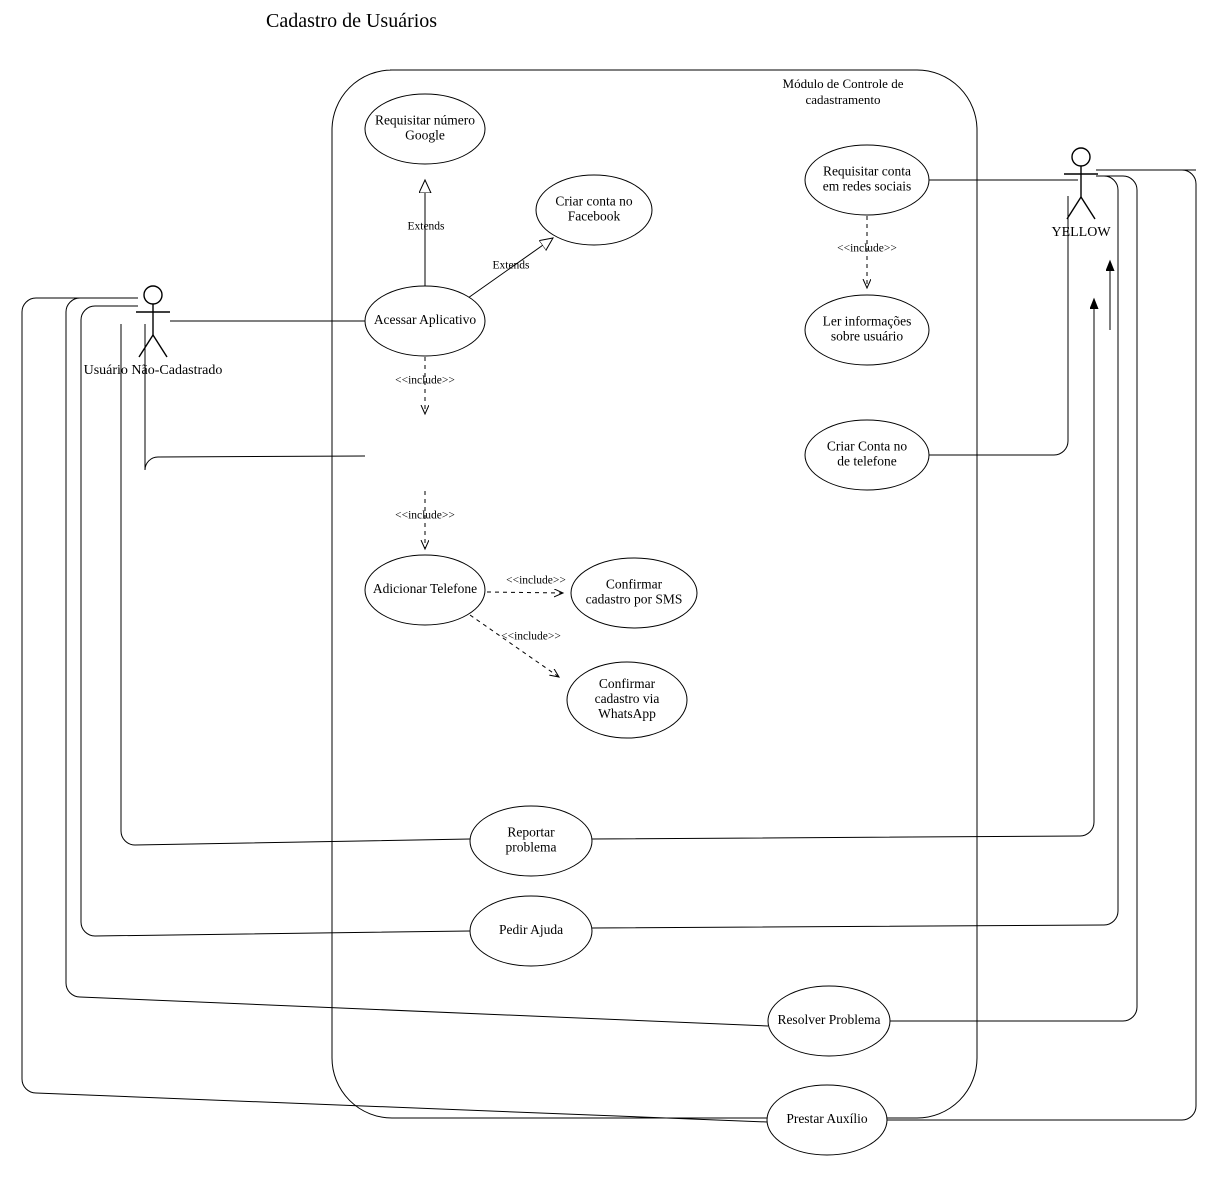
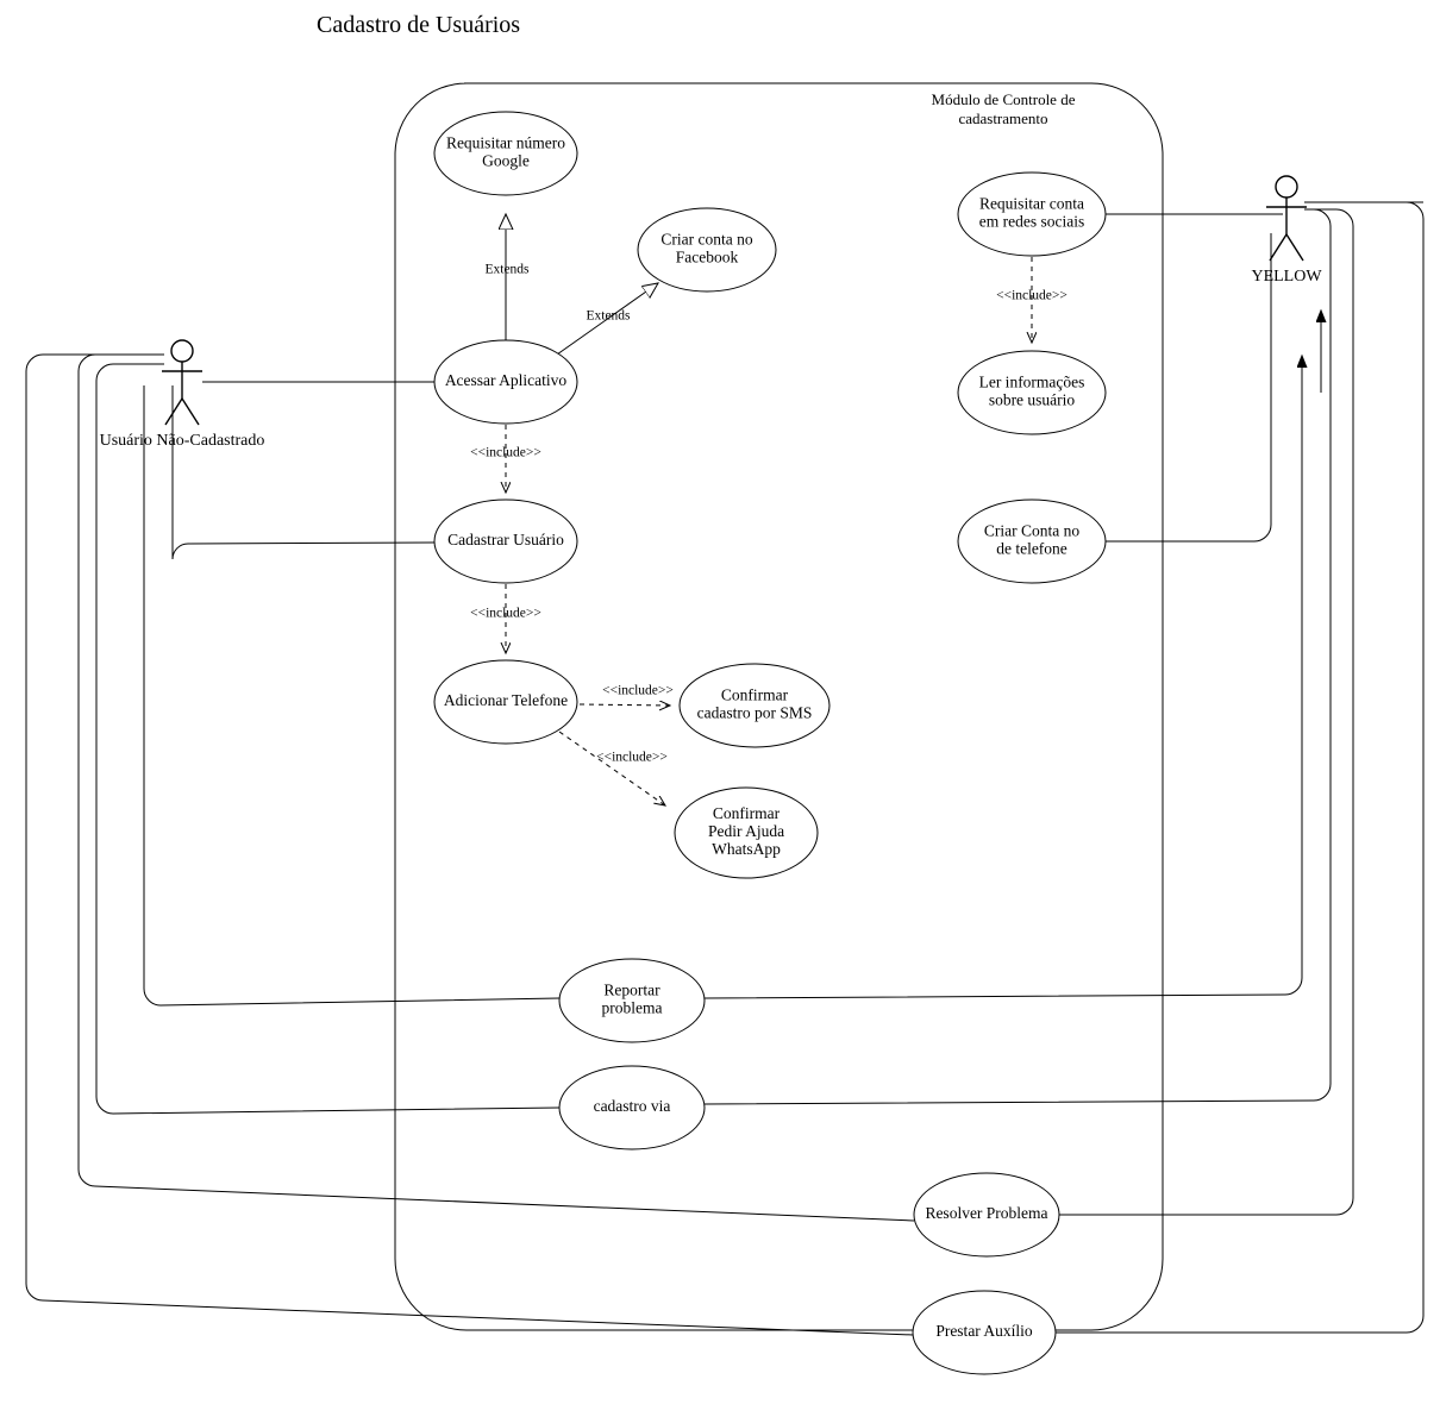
  Cadastro de Usuários
  Módulo de Controle de
  cadastramento
  Requisitar número
  Google
  Criar conta no
  Facebook
  Acessar Aplicativo
+ Cadastrar Usuário
  Adicionar Telefone
  Confirmar
  cadastro por SMS
  Confirmar
- cadastro via
+ Pedir Ajuda
  WhatsApp
  Requisitar conta
  em redes sociais
  Ler informações
  sobre usuário
  Criar Conta no
  de telefone
  Reportar
  problema
- Pedir Ajuda
+ cadastro via
  Resolver Problema
  Prestar Auxílio
  Usuário Não-Cadastrado
  YELLOW
  Extends
  Extends
  <<include>>
  <<include>>
  <<include>>
  <<include>>
  <<include>>
